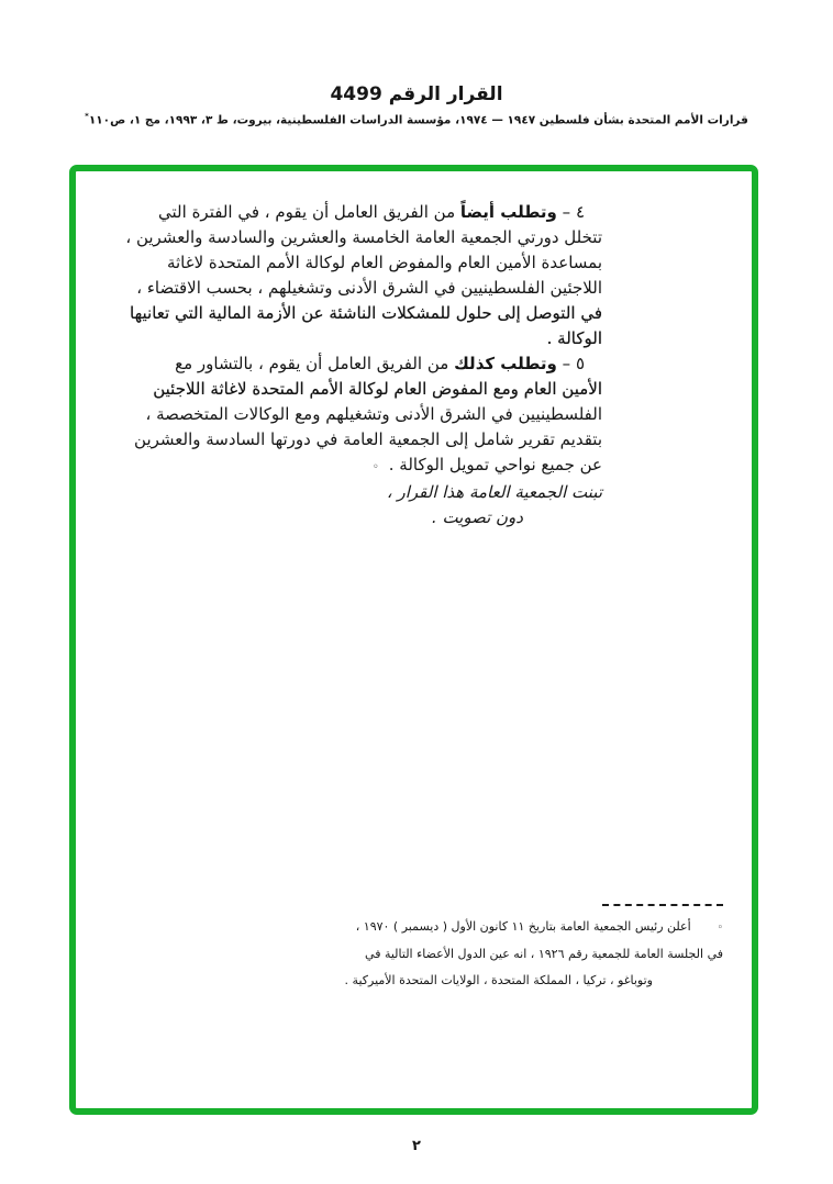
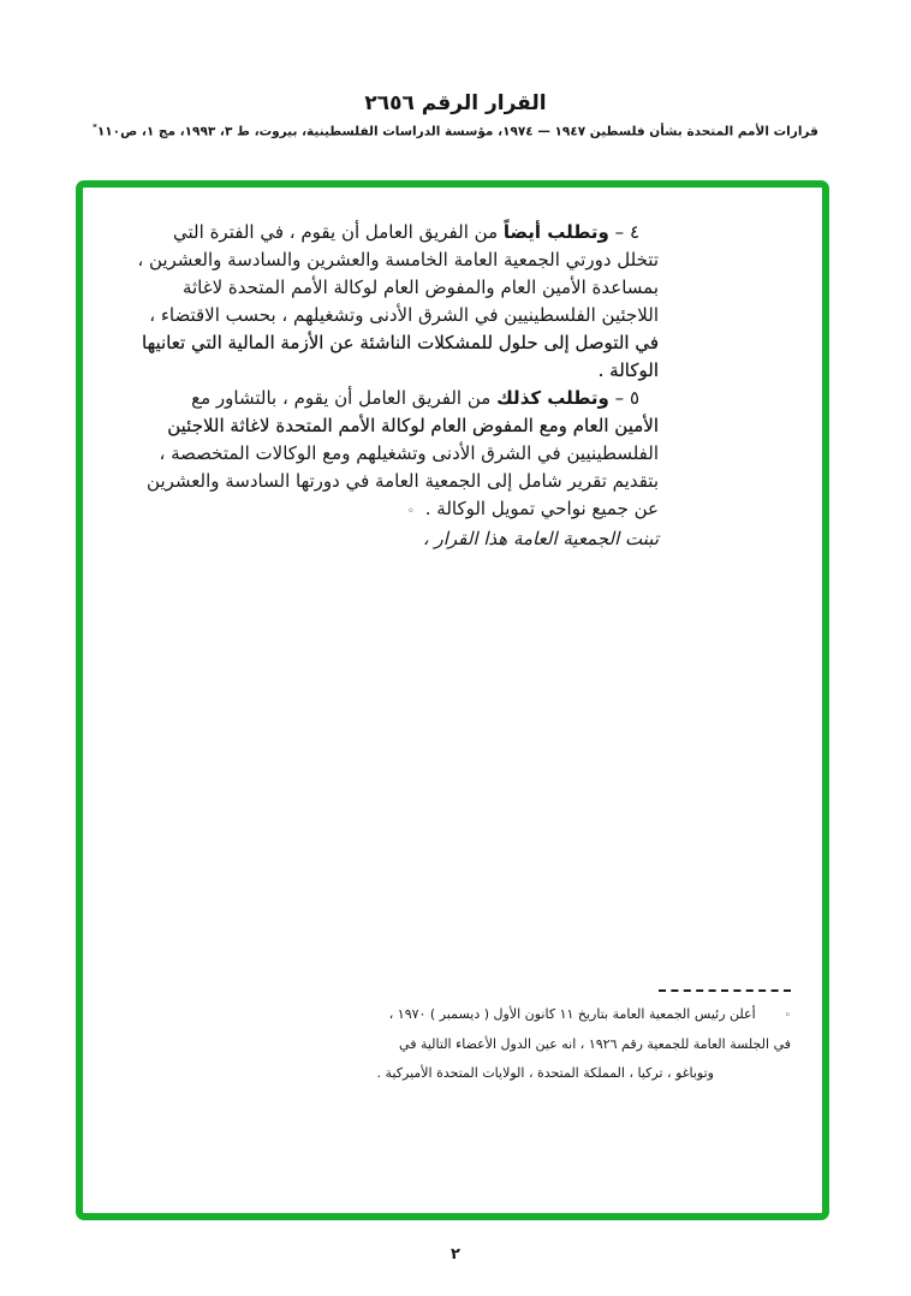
- القرار الرقم 4499
+ القرار الرقم ٢٦٥٦
  قرارات الأمم المتحدة بشأن فلسطين ١٩٤٧ — ١٩٧٤، مؤسسة الدراسات الفلسطينية، بيروت، ط ٣، ١٩٩٣، مج ١، ص١١٠*
  ٤ – وتطلب أيضاً من الفريق العامل أن يقوم ، في الفترة التي
  تتخلل دورتي الجمعية العامة الخامسة والعشرين والسادسة والعشرين ،
  بمساعدة الأمين العام والمفوض العام لوكالة الأمم المتحدة لاغاثة
  اللاجئين الفلسطينيين في الشرق الأدنى وتشغيلهم ، بحسب الاقتضاء ،
  في التوصل إلى حلول للمشكلات الناشئة عن الأزمة المالية التي تعانيها
  الوكالة .
  ٥ – وتطلب كذلك من الفريق العامل أن يقوم ، بالتشاور مع
  الأمين العام ومع المفوض العام لوكالة الأمم المتحدة لاغاثة اللاجئين
  الفلسطينيين في الشرق الأدنى وتشغيلهم ومع الوكالات المتخصصة ،
  بتقديم تقرير شامل إلى الجمعية العامة في دورتها السادسة والعشرين
  عن جميع نواحي تمويل الوكالة .◦
  تبنت الجمعية العامة هذا القرار ،
- دون تصويت .
  ◦أعلن رئيس الجمعية العامة بتاريخ ١١ كانون الأول ( ديسمبر ) ١٩٧٠ ،
  في الجلسة العامة للجمعية رقم ١٩٢٦ ، انه عين الدول الأعضاء التالية في
  وتوباغو ، تركيا ، المملكة المتحدة ، الولايات المتحدة الأميركية .
  ٢
